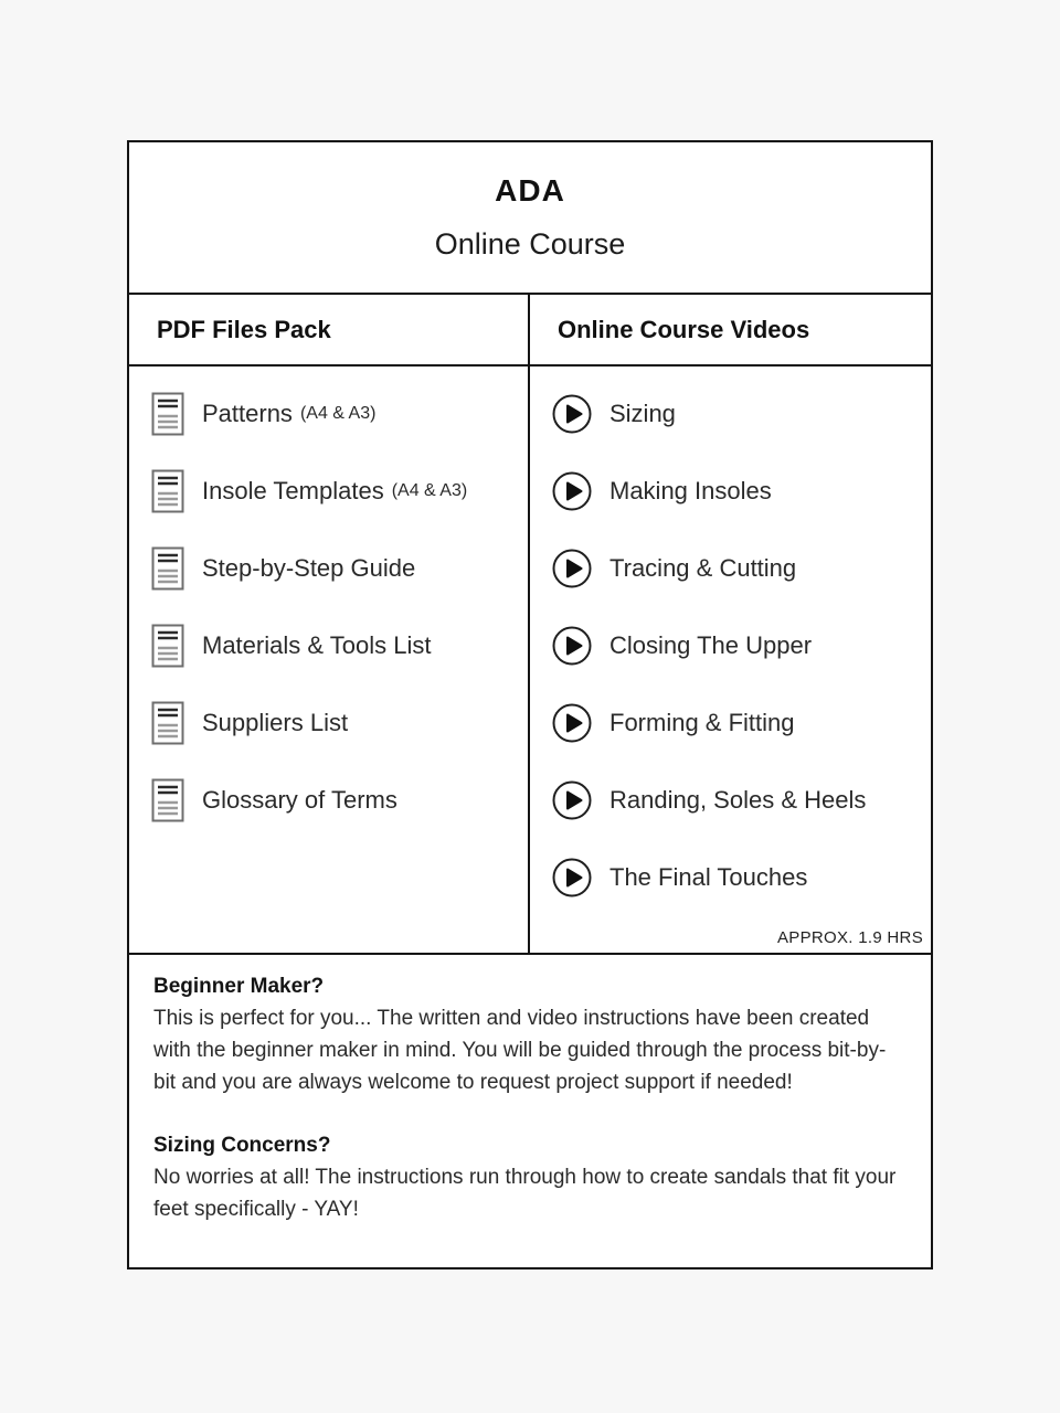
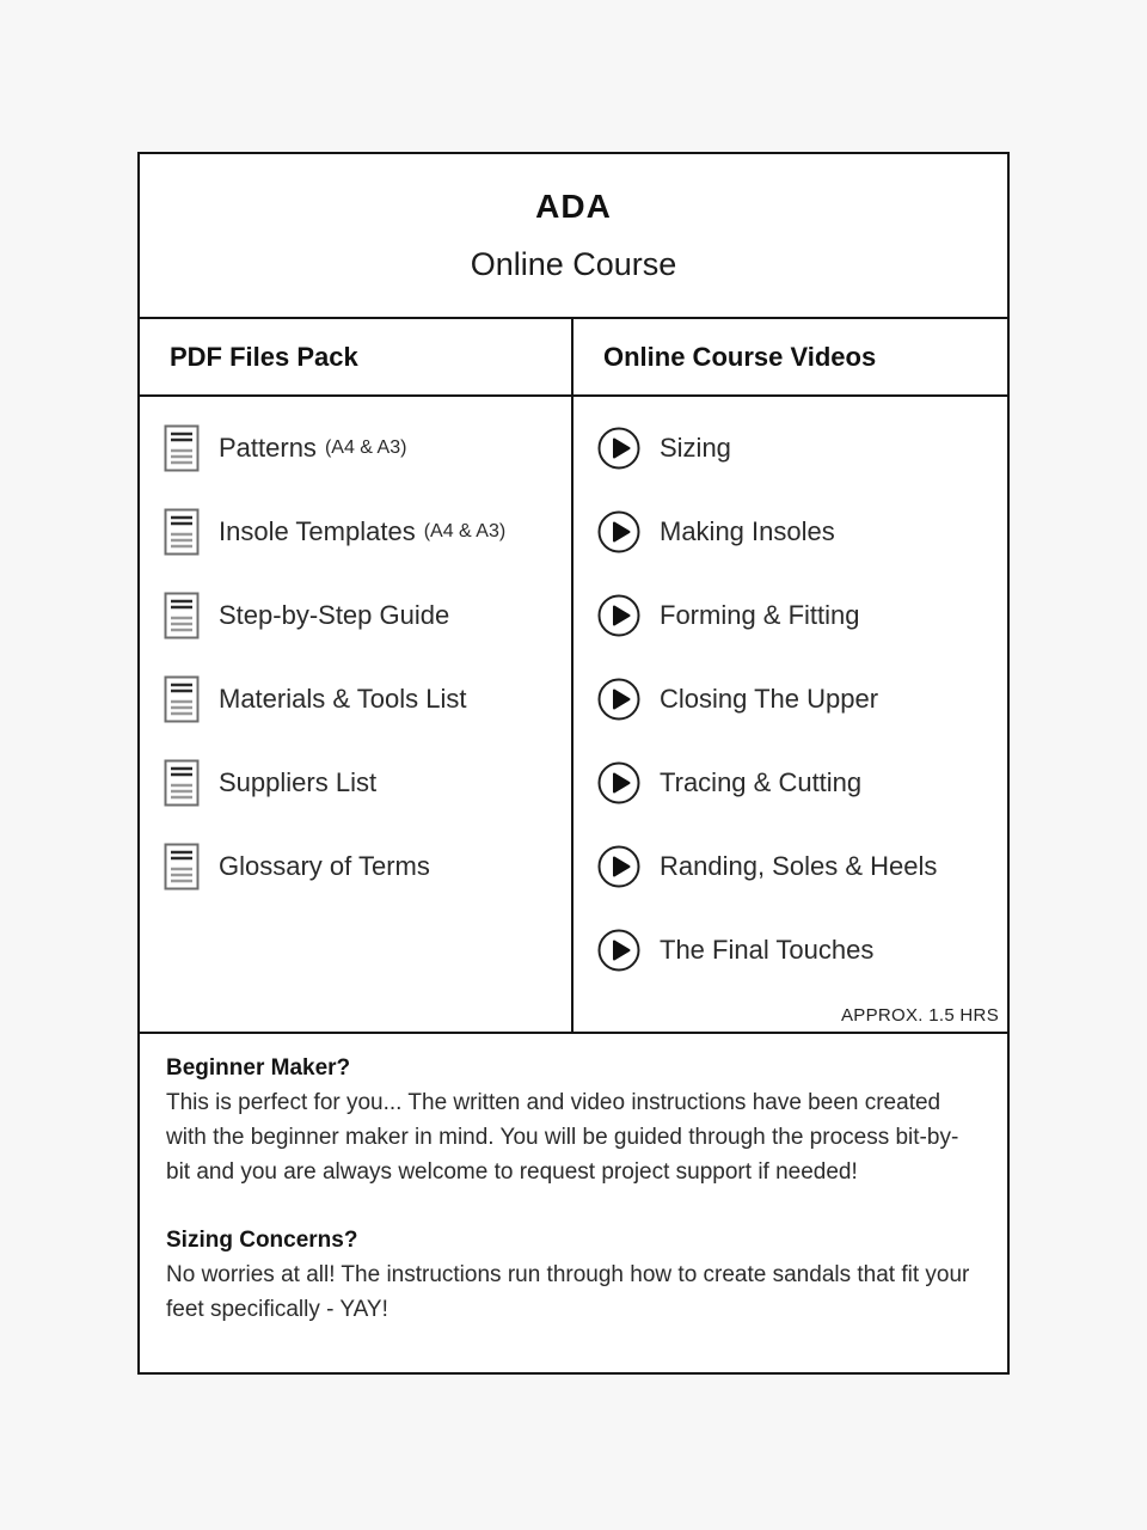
  ADA
  Online Course
  PDF Files Pack
  Online Course Videos
  Patterns
  (A4 & A3)
  Insole Templates
  (A4 & A3)
  Step-by-Step Guide
  Materials & Tools List
  Suppliers List
  Glossary of Terms
  Sizing
  Making Insoles
- Tracing & Cutting
+ Forming & Fitting
  Closing The Upper
- Forming & Fitting
+ Tracing & Cutting
  Randing, Soles & Heels
  The Final Touches
- APPROX. 1.9 HRS
+ APPROX. 1.5 HRS
  Beginner Maker?
  This is perfect for you... The written and video instructions have been created with the beginner maker in mind. You will be guided through the process bit-by-bit and you are always welcome to request project support if needed!
  Sizing Concerns?
  No worries at all! The instructions run through how to create sandals that fit your feet specifically - YAY!
